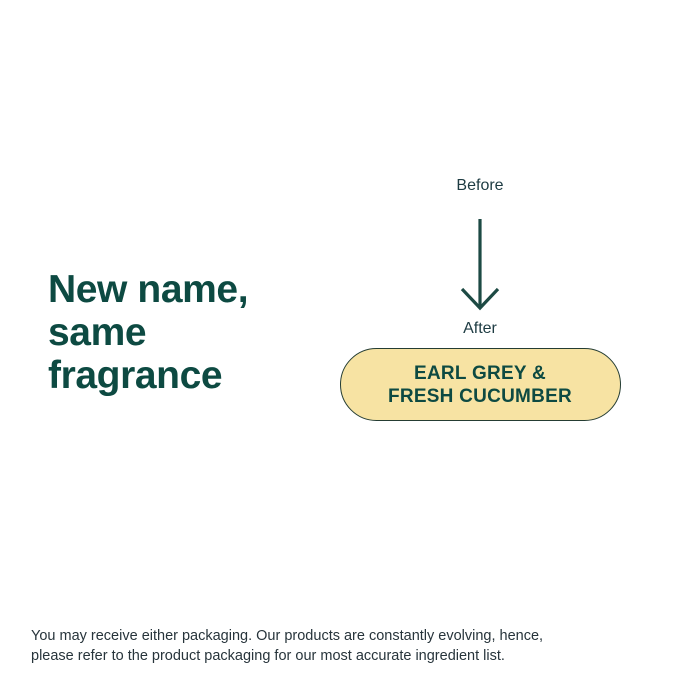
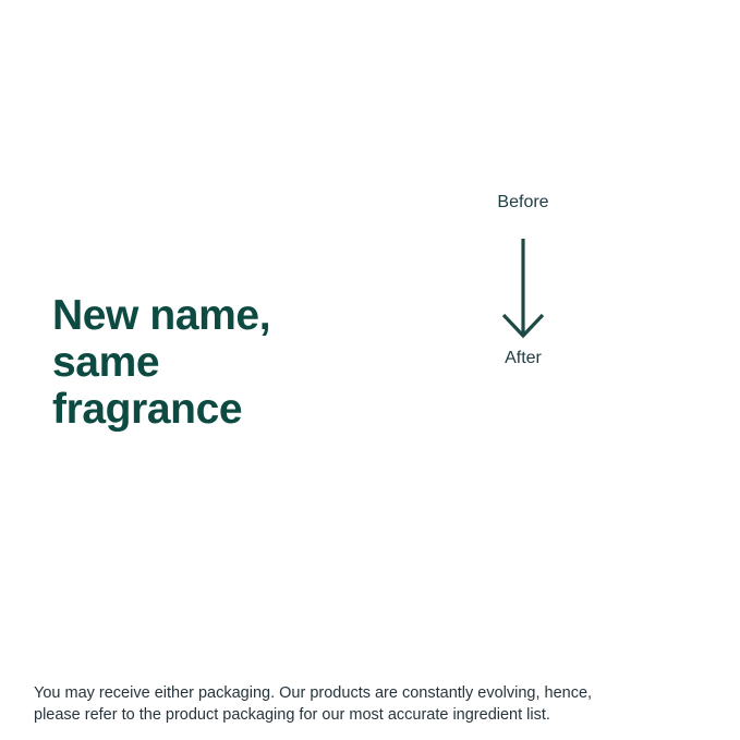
  New name,
  same
  fragrance
  Before
  After
- EARL GREY &
- FRESH CUCUMBER
  You may receive either packaging. Our products are constantly evolving, hence,
  please refer to the product packaging for our most accurate ingredient list.
